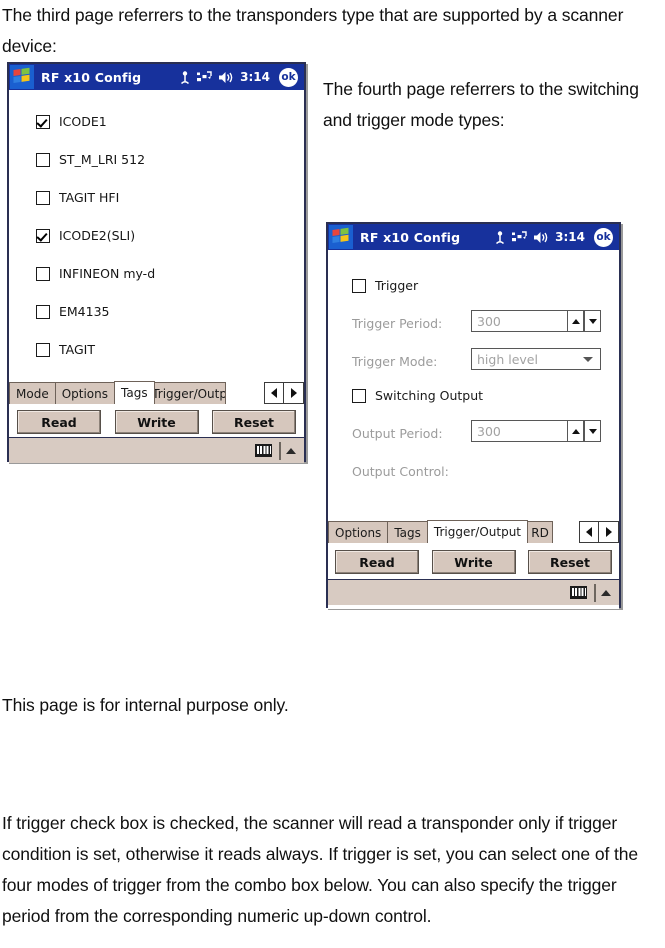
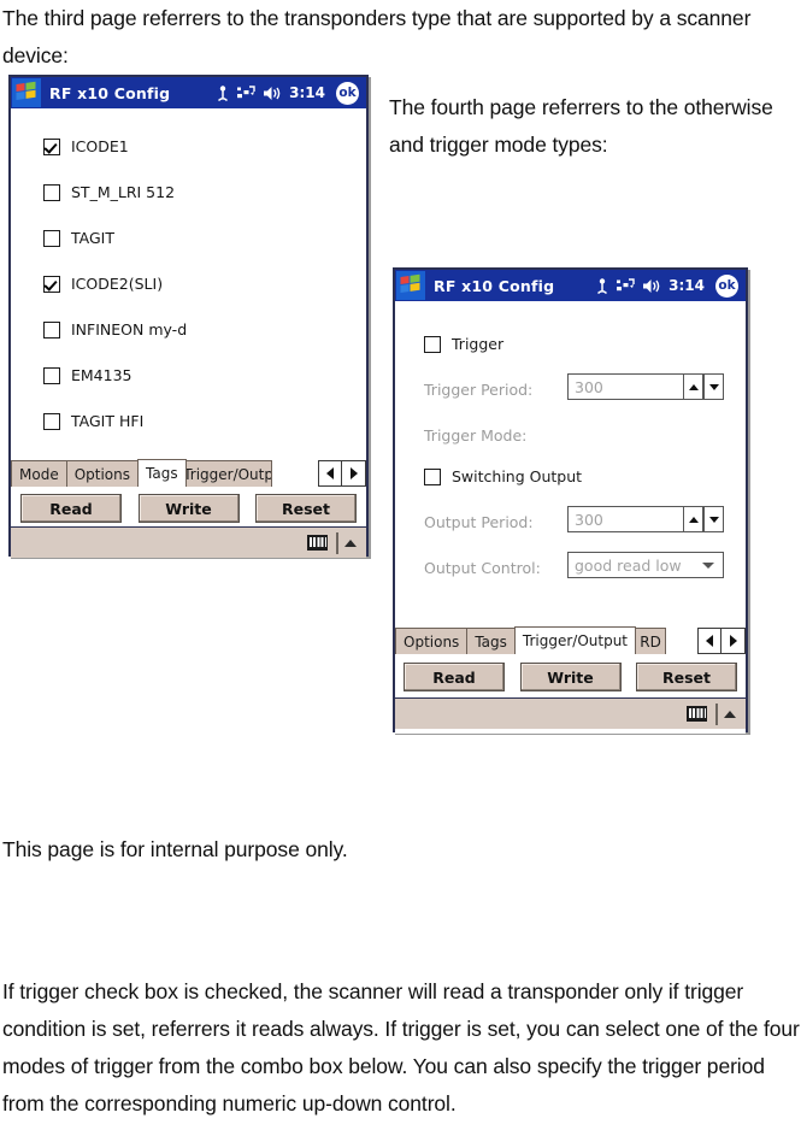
  The third page referrers to the transponders type that are supported by a scanner device:
- The fourth page referrers to the switching and trigger mode types:
+ The fourth page referrers to the otherwise and trigger mode types:
  This page is for internal purpose only.
- If trigger check box is checked, the scanner will read a transponder only if trigger condition is set, otherwise it reads always. If trigger is set, you can select one of the four modes of trigger from the combo box below. You can also specify the trigger period from the corresponding numeric up-down control.
+ If trigger check box is checked, the scanner will read a transponder only if trigger condition is set, referrers it reads always. If trigger is set, you can select one of the four modes of trigger from the combo box below. You can also specify the trigger period from the corresponding numeric up-down control.
  RF x10 Config
  3:14
  ok
  ICODE1
  ST_M_LRI 512
- TAGIT HFI
+ TAGIT
  ICODE2(SLI)
  INFINEON my-d
  EM4135
- TAGIT
+ TAGIT HFI
  Mode
  Options
  Tags
  Trigger/Outp
  Read
  Write
  Reset
  RF x10 Config
  3:14
  ok
  Trigger
  Trigger Period:
  300
  Trigger Mode:
- high level
  Switching Output
  Output Period:
  300
  Output Control:
+ good read low
  Options
  Tags
  Trigger/Output
  RD
  Read
  Write
  Reset
